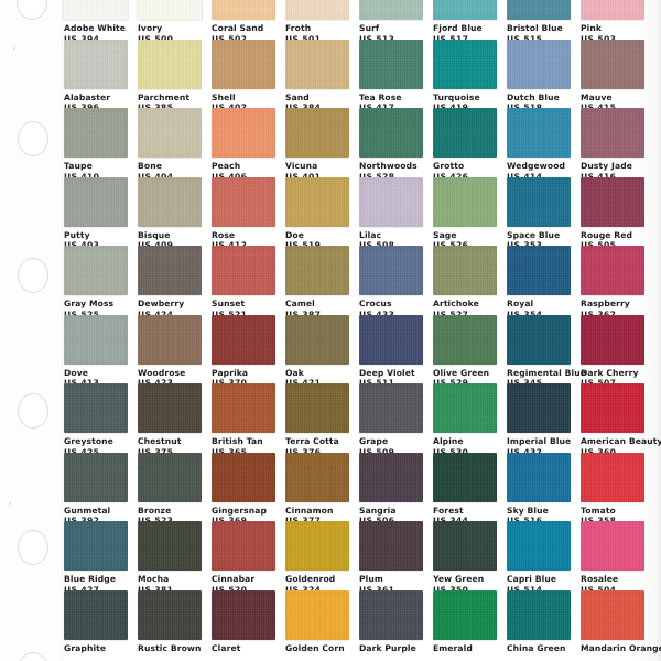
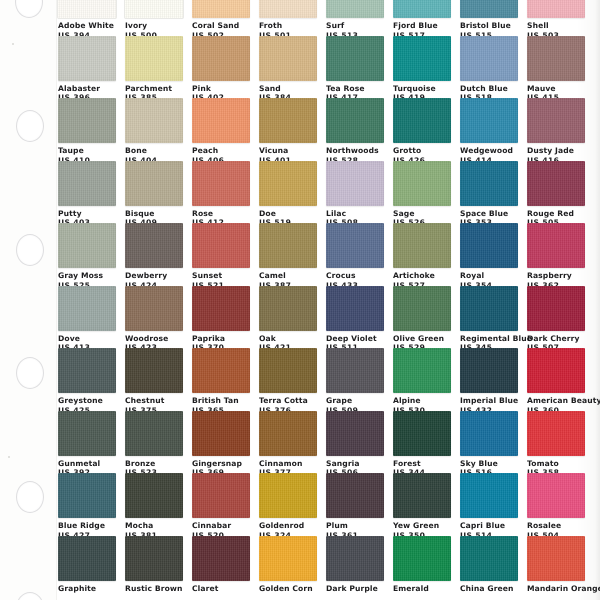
  Adobe White
  Ivory
  Coral Sand
  Froth
  Surf
  Fjord Blue
  Bristol Blue
- Pink
+ Shell
  Alabaster
  Parchment
- Shell
+ Pink
  Sand
  Tea Rose
  Turquoise
  Dutch Blue
  Mauve
  Taupe
  Bone
  Peach
  Vicuna
  Northwoods
  Grotto
  Wedgewood
  Dusty Jade
  Putty
  Bisque
  Rose
  Doe
  Lilac
  Sage
  Space Blue
  Rouge Red
  Gray Moss
  Dewberry
  Sunset
  Camel
  Crocus
  Artichoke
  Royal
  Raspberry
  Dove
  Woodrose
  Paprika
  Oak
  Deep Violet
  Olive Green
  Regimental Blu
  Dark Cherry
  Greystone
  Chestnut
  British Tan
  Terra Cotta
  Grape
  Alpine
  Imperial Blue
  American Beau
  Gunmetal
  Bronze
  Gingersnap
  Cinnamon
  Sangria
  Forest
  Sky Blue
  Tomato
  Blue Ridge
  Mocha
  Cinnabar
  Goldenrod
  Plum
  Yew Green
  Capri Blue
  Rosalee
  Graphite
  Rustic Brown
  Claret
  Golden Corn
  Dark Purple
  Emerald
  China Green
  Mandarin Oran
